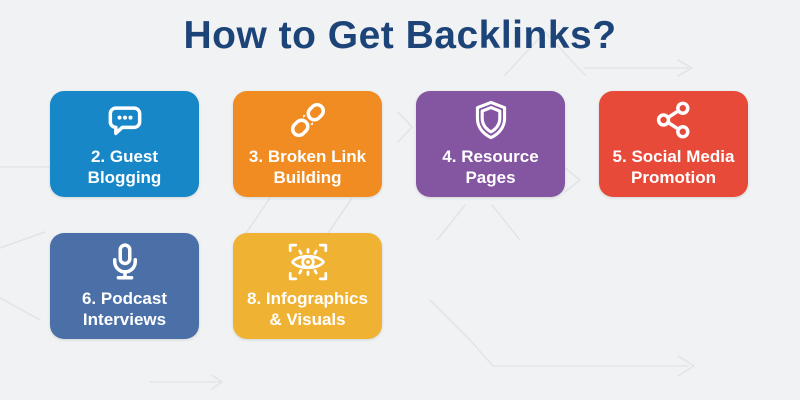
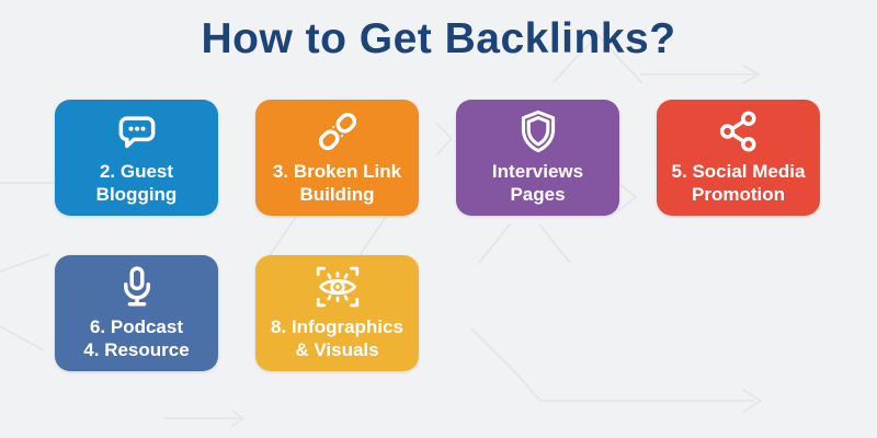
  How to Get Backlinks?
  2. Guest
  Blogging
  3. Broken Link
  Building
- 4. Resource
+ Interviews
  Pages
  5. Social Media
  Promotion
  6. Podcast
- Interviews
+ 4. Resource
  8. Infographics
  & Visuals
